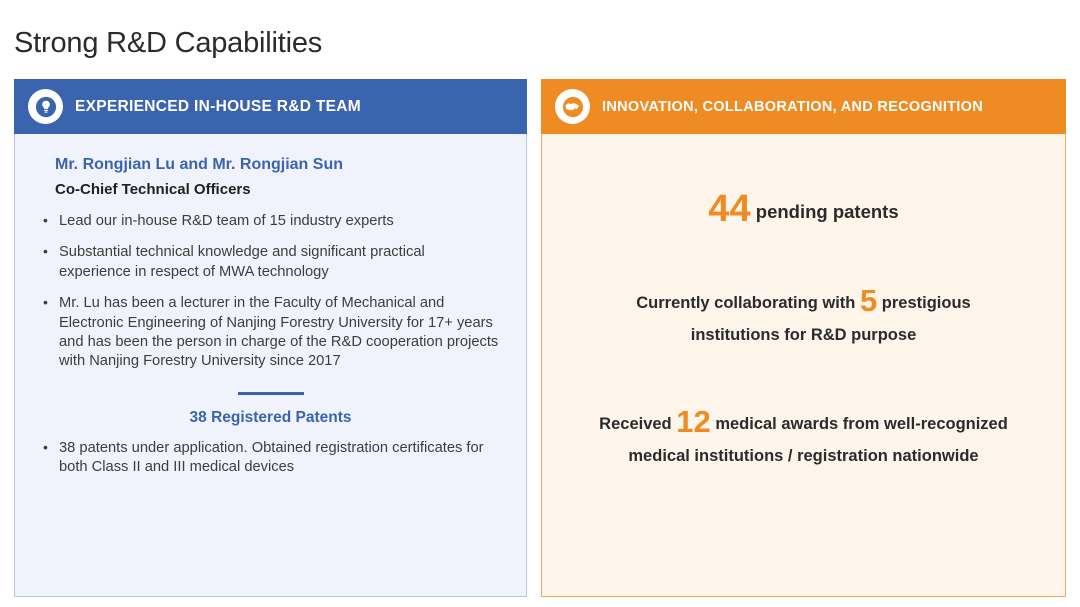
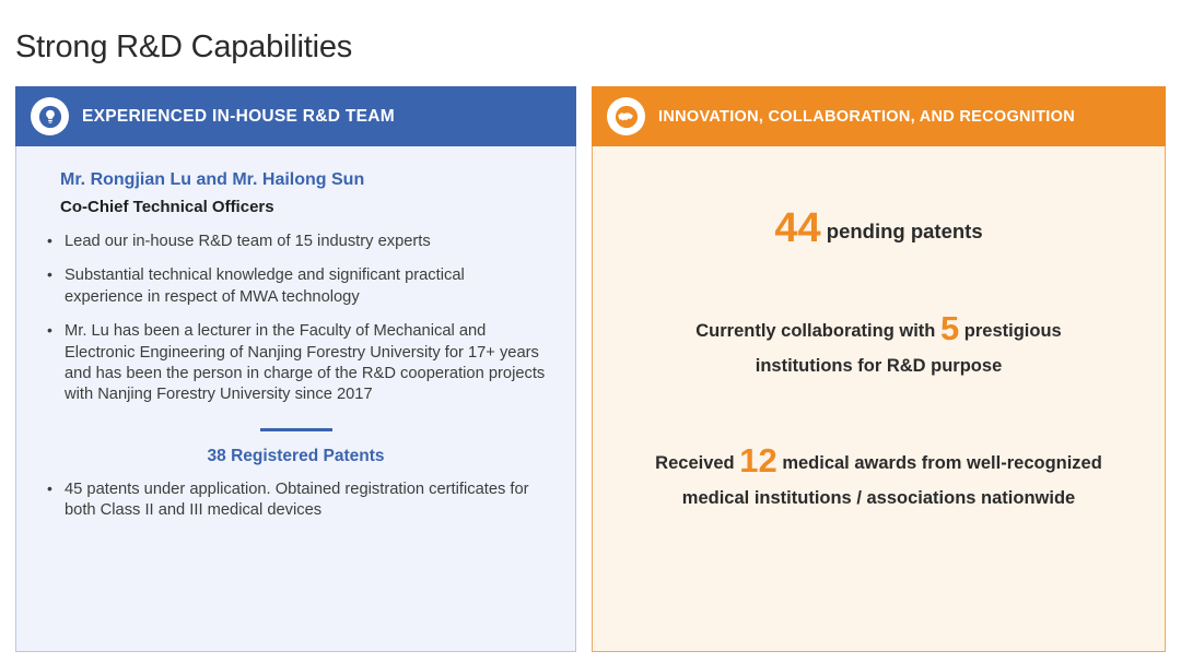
  Strong R&D Capabilities
  EXPERIENCED IN-HOUSE R&D TEAM
- Mr. Rongjian Lu and Mr. Rongjian Sun
+ Mr. Rongjian Lu and Mr. Hailong Sun
  Co-Chief Technical Officers
  Lead our in-house R&D team of 15 industry experts
  Substantial technical knowledge and significant practical experience in respect of MWA technology
  Mr. Lu has been a lecturer in the Faculty of Mechanical and Electronic Engineering of Nanjing Forestry University for 17+ years and has been the person in charge of the R&D cooperation projects with Nanjing Forestry University since 2017
  38 Registered Patents
- 38 patents under application. Obtained registration certificates for both Class II and III medical devices
+ 45 patents under application. Obtained registration certificates for both Class II and III medical devices
  INNOVATION, COLLABORATION, AND RECOGNITION
  44 pending patents
  Currently collaborating with 5 prestigious
  institutions for R&D purpose
  Received 12 medical awards from well-recognized
- medical institutions / registration nationwide
+ medical institutions / associations nationwide
